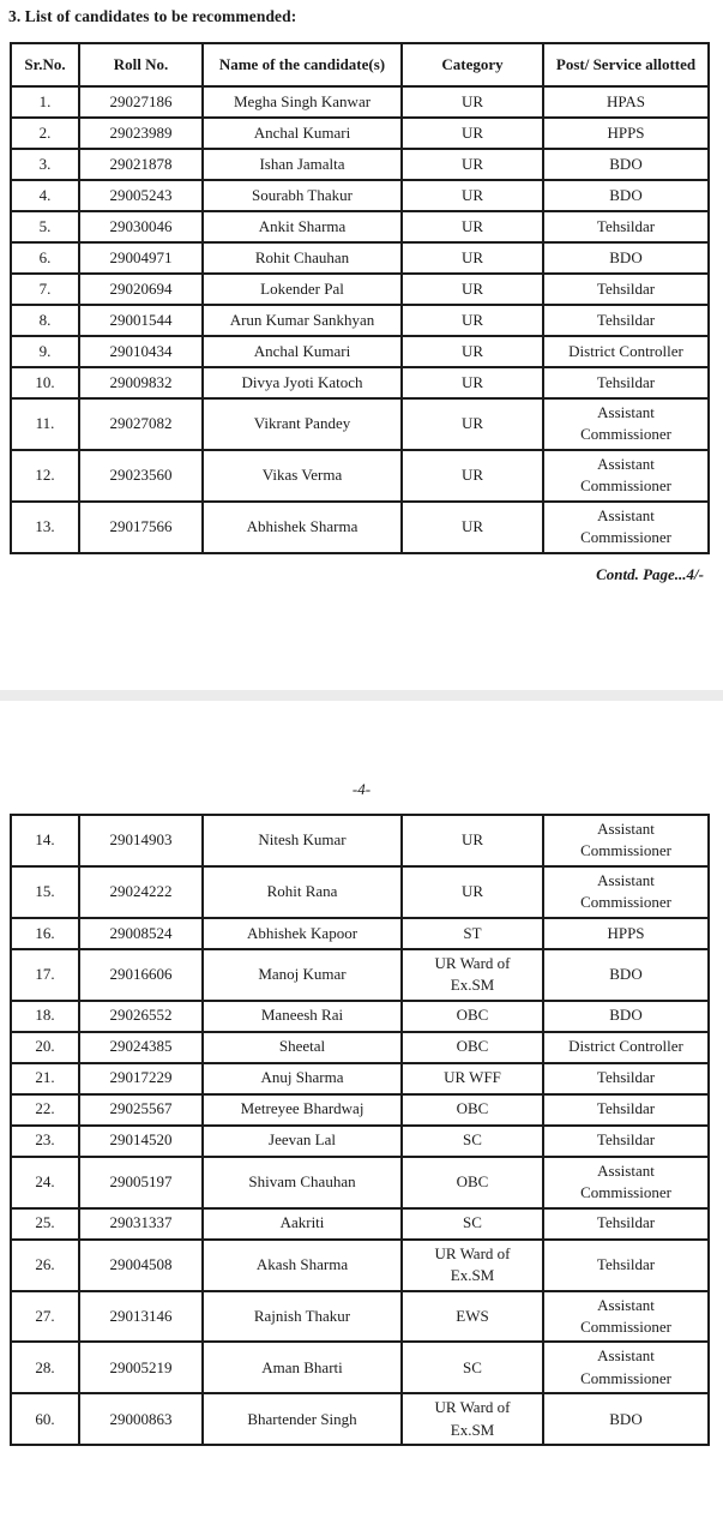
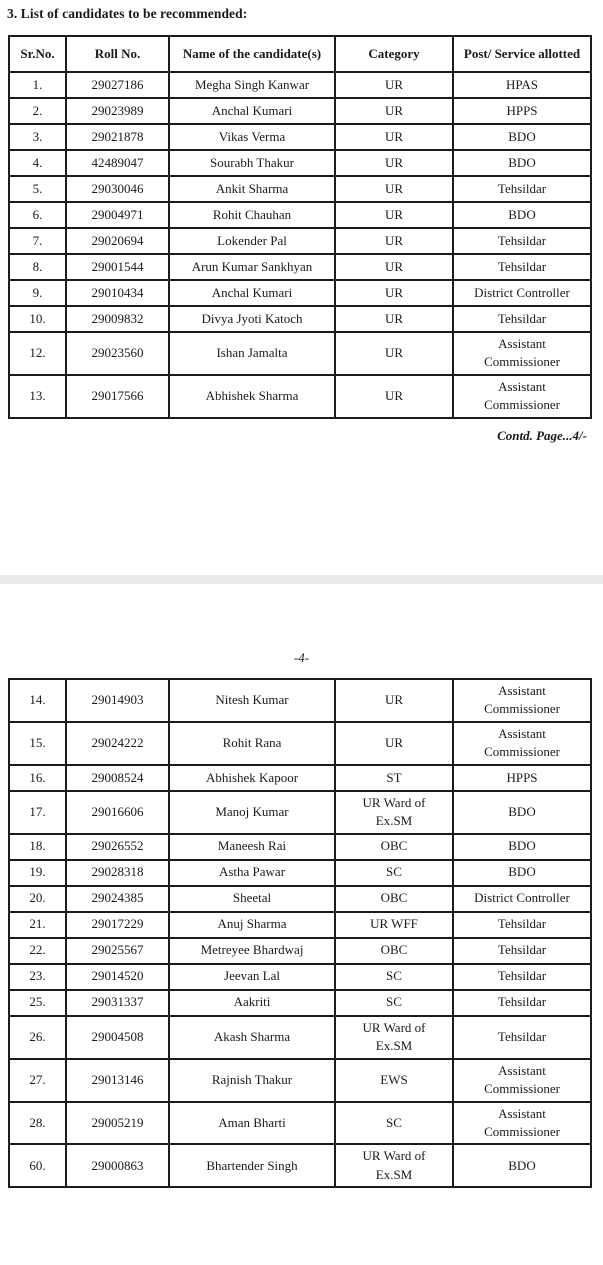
  3. List of candidates to be recommended:
  Sr.No.	Roll No.	Name of the candidate(s)	Category	Post/ Service allotted
  1.	29027186	Megha Singh Kanwar	UR	HPAS
  2.	29023989	Anchal Kumari	UR	HPPS
- 3.	29021878	Ishan Jamalta	UR	BDO
+ 3.	29021878	Vikas Verma	UR	BDO
- 4.	29005243	Sourabh Thakur	UR	BDO
+ 4.	42489047	Sourabh Thakur	UR	BDO
  5.	29030046	Ankit Sharma	UR	Tehsildar
  6.	29004971	Rohit Chauhan	UR	BDO
  7.	29020694	Lokender Pal	UR	Tehsildar
  8.	29001544	Arun Kumar Sankhyan	UR	Tehsildar
  9.	29010434	Anchal Kumari	UR	District Controller
  10.	29009832	Divya Jyoti Katoch	UR	Tehsildar
- 11.	29027082	Vikrant Pandey	UR	Assistant Commissioner
- 12.	29023560	Vikas Verma	UR	Assistant Commissioner
+ 12.	29023560	Ishan Jamalta	UR	Assistant Commissioner
  13.	29017566	Abhishek Sharma	UR	Assistant Commissioner
  Contd. Page...4/-
  -4-
  14.	29014903	Nitesh Kumar	UR	Assistant Commissioner
  15.	29024222	Rohit Rana	UR	Assistant Commissioner
  16.	29008524	Abhishek Kapoor	ST	HPPS
  17.	29016606	Manoj Kumar	UR Ward of Ex.SM	BDO
  18.	29026552	Maneesh Rai	OBC	BDO
+ 19.	29028318	Astha Pawar	SC	BDO
  20.	29024385	Sheetal	OBC	District Controller
  21.	29017229	Anuj Sharma	UR WFF	Tehsildar
  22.	29025567	Metreyee Bhardwaj	OBC	Tehsildar
  23.	29014520	Jeevan Lal	SC	Tehsildar
- 24.	29005197	Shivam Chauhan	OBC	Assistant Commissioner
  25.	29031337	Aakriti	SC	Tehsildar
  26.	29004508	Akash Sharma	UR Ward of Ex.SM	Tehsildar
  27.	29013146	Rajnish Thakur	EWS	Assistant Commissioner
  28.	29005219	Aman Bharti	SC	Assistant Commissioner
  60.	29000863	Bhartender Singh	UR Ward of Ex.SM	BDO
